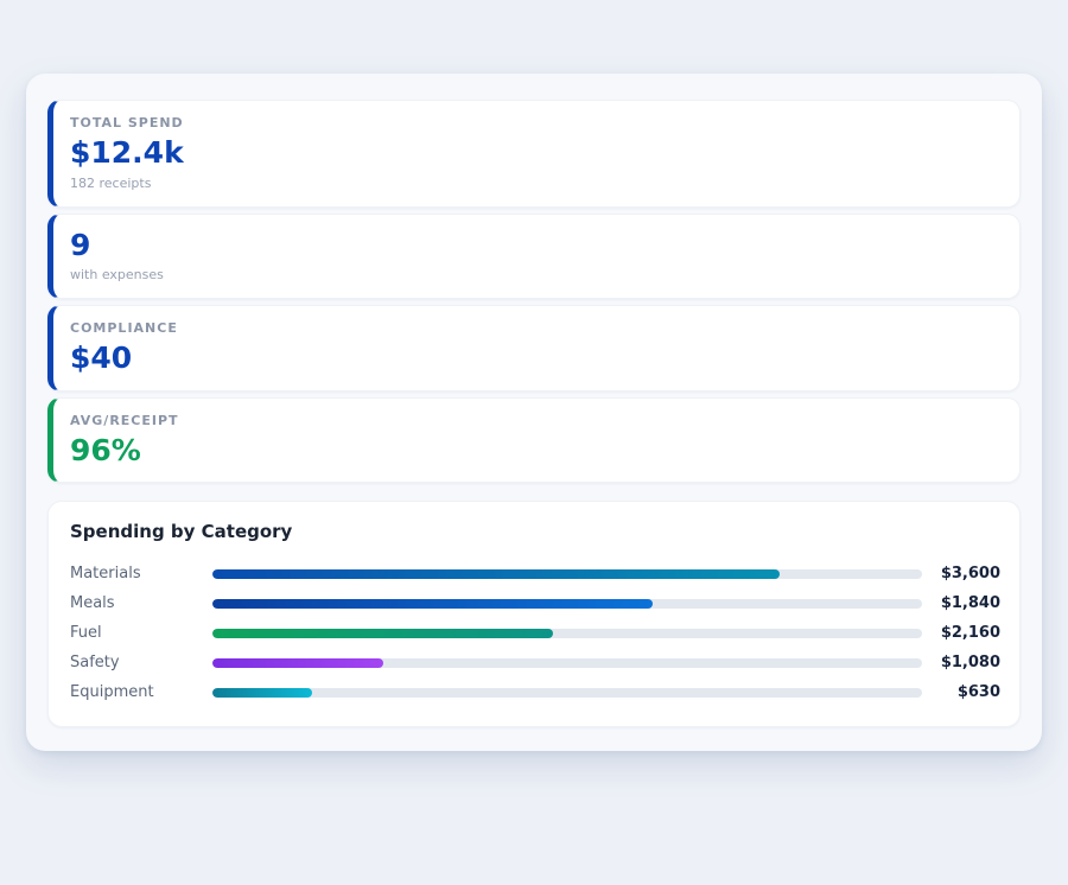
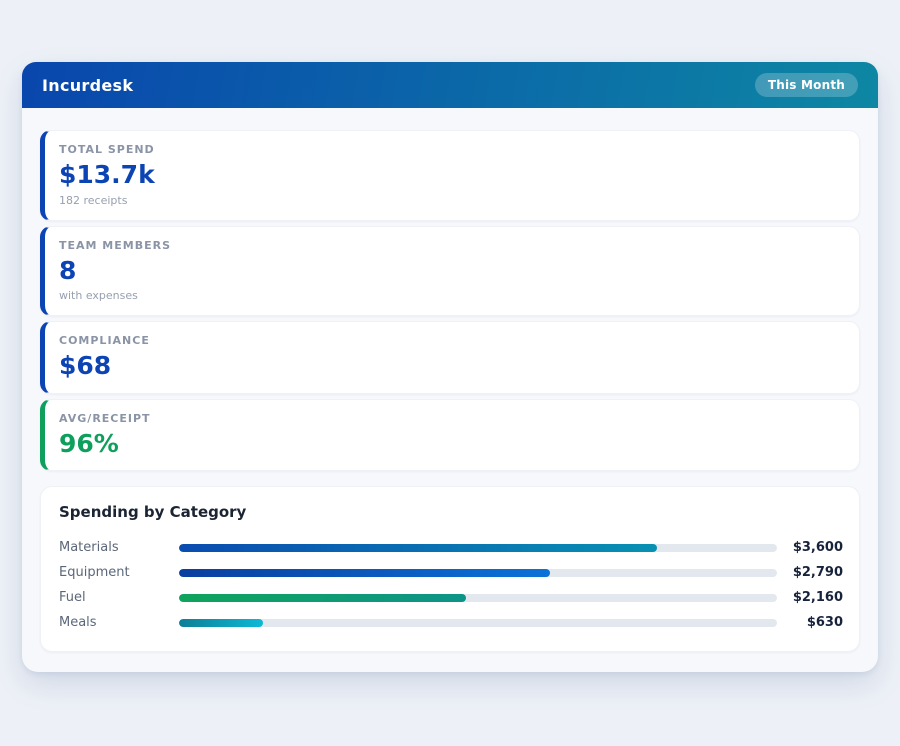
+ Incurdesk
+ This Month
  TOTAL SPEND
- $12.4k
+ $13.7k
  182 receipts
+ TEAM MEMBERS
- 9
+ 8
  with expenses
  COMPLIANCE
- $40
+ $68
  AVG/RECEIPT
  96%
  Spending by Category
  Materials
  $3,600
- Meals
+ Equipment
- $1,840
+ $2,790
  Fuel
  $2,160
- Safety
- $1,080
- Equipment
+ Meals
  $630
